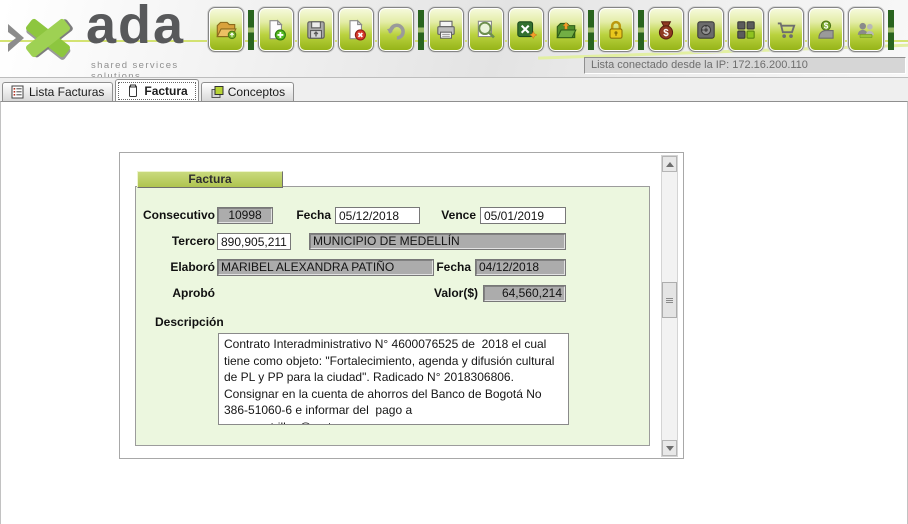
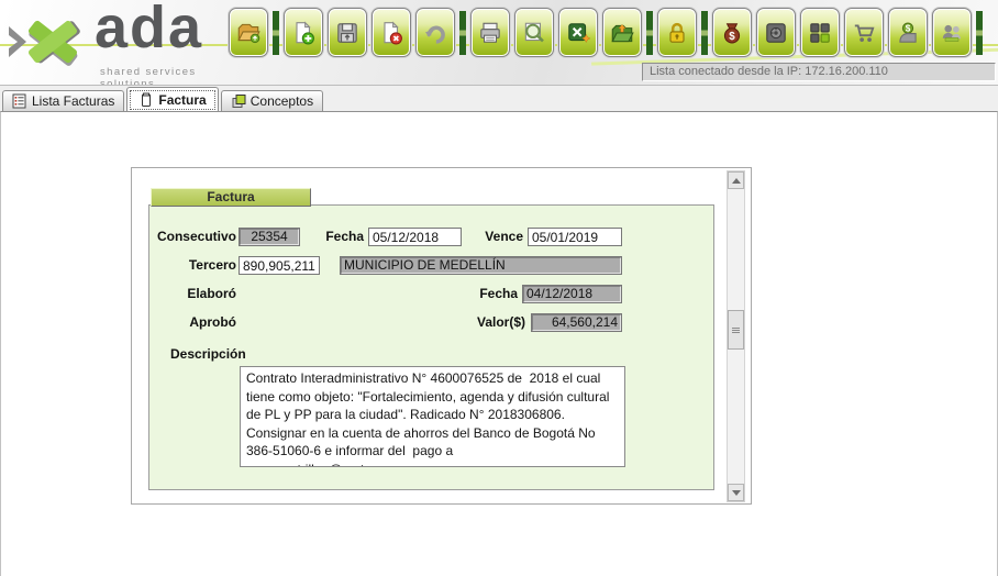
  ada
  shared services solutions
  $
  $
  Lista conectado desde la IP: 172.16.200.110
  Lista Facturas
  Factura
  Conceptos
  Factura
  Consecutivo
- 10998
+ 25354
  Fecha
  05/12/2018
  Vence
  05/01/2019
  Tercero
  890,905,211
  MUNICIPIO DE MEDELLÍN
  Elaboró
- MARIBEL ALEXANDRA PATIÑO
  Fecha
  04/12/2018
  Aprobó
  Valor($)
  64,560,214
  Descripción
